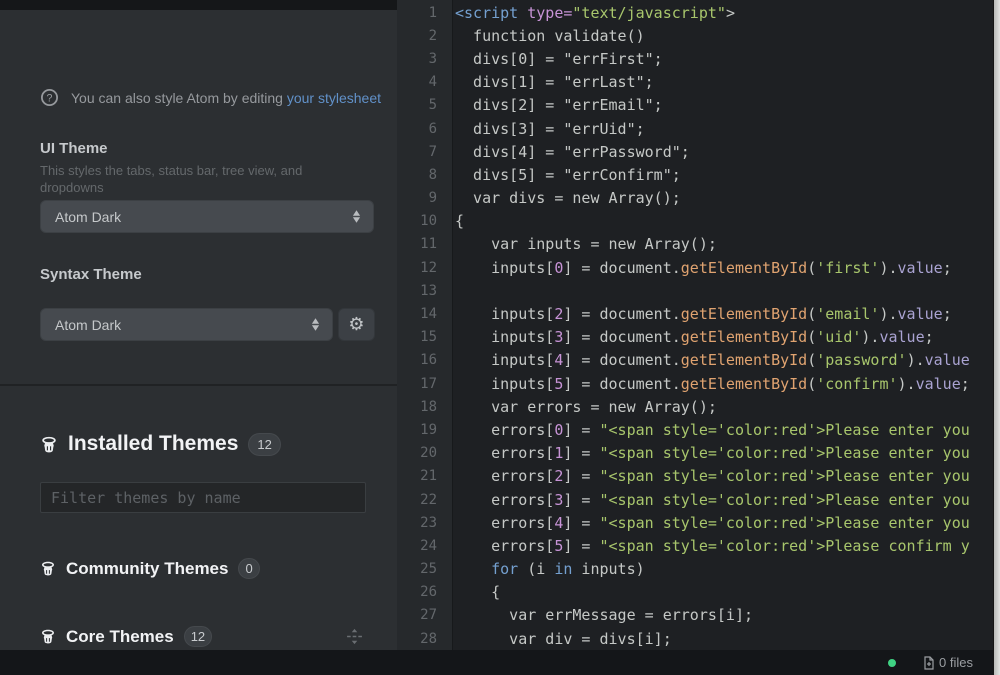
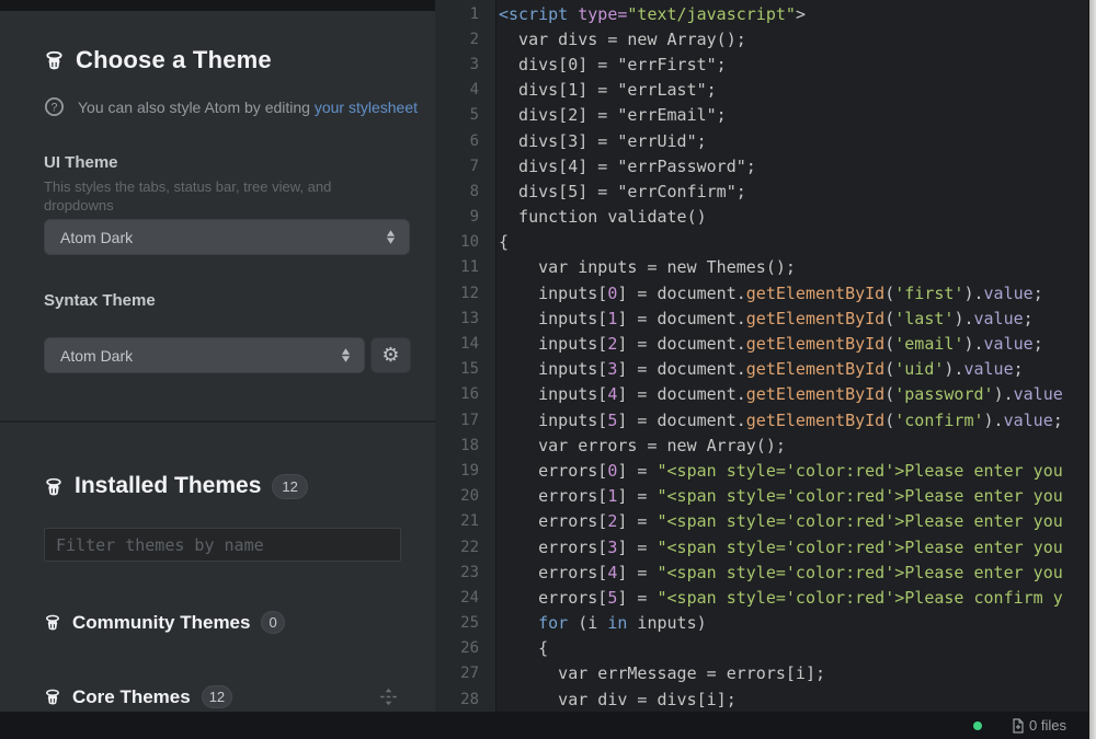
+ Choose a Theme
  ?
  You can also style Atom by editing your stylesheet
  UI Theme
  This styles the tabs, status bar, tree view, and dropdowns
  Atom Dark
  Syntax Theme
  Atom Dark
  ⚙
  Installed Themes
  12
  Filter themes by name
  Community Themes
  0
  Core Themes
  12
  1
  <script type="text/javascript">
  2
- function validate()
+ var divs = new Array();
  3
  divs[0] = "errFirst";
  4
  divs[1] = "errLast";
  5
  divs[2] = "errEmail";
  6
  divs[3] = "errUid";
  7
  divs[4] = "errPassword";
  8
  divs[5] = "errConfirm";
  9
- var divs = new Array();
+ function validate()
  10
  {
  11
- var inputs = new Array();
+ var inputs = new Themes();
  12
  inputs[0] = document.getElementById('first').value;
  13
+ inputs[1] = document.getElementById('last').value;
  14
  inputs[2] = document.getElementById('email').value;
  15
  inputs[3] = document.getElementById('uid').value;
  16
  inputs[4] = document.getElementById('password').value
  17
  inputs[5] = document.getElementById('confirm').value;
  18
  var errors = new Array();
  19
  errors[0] = "<span style='color:red'>Please enter you
  20
  errors[1] = "<span style='color:red'>Please enter you
  21
  errors[2] = "<span style='color:red'>Please enter you
  22
  errors[3] = "<span style='color:red'>Please enter you
  23
  errors[4] = "<span style='color:red'>Please enter you
  24
  errors[5] = "<span style='color:red'>Please confirm y
  25
  for (i in inputs)
  26
  {
  27
  var errMessage = errors[i];
  28
  var div = divs[i];
  0 files
